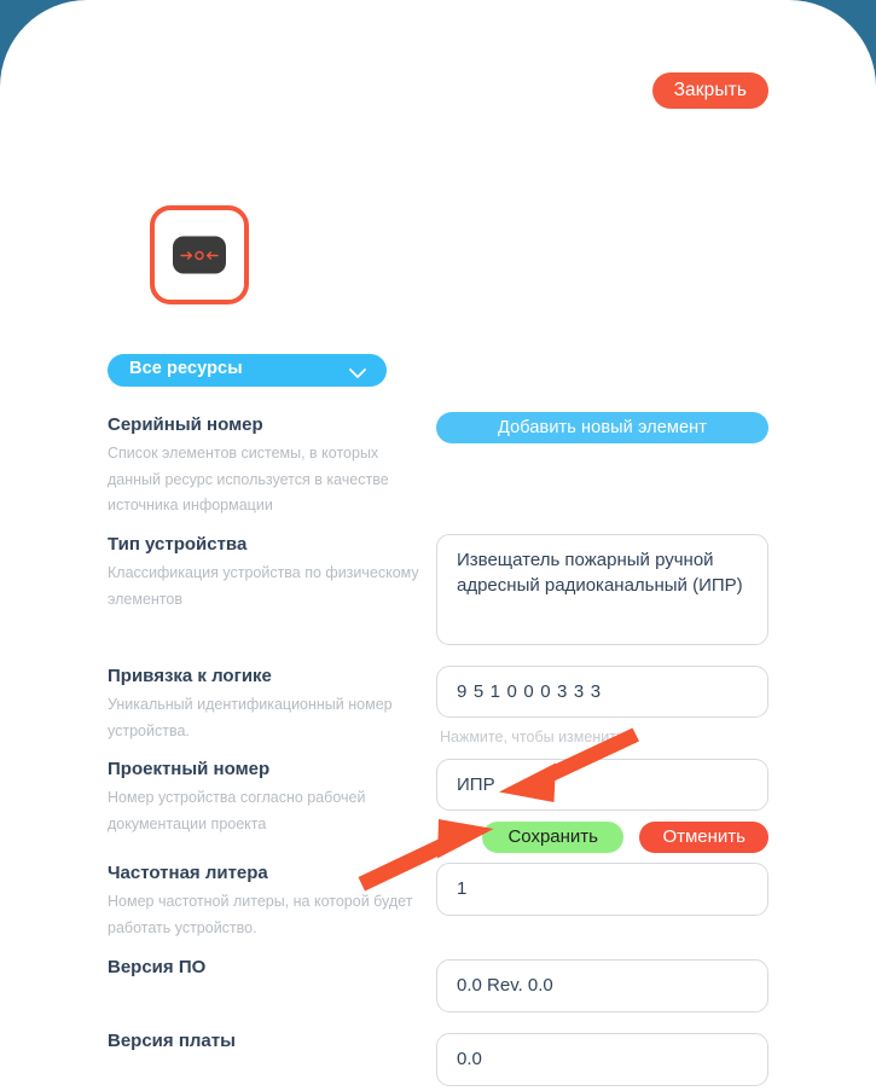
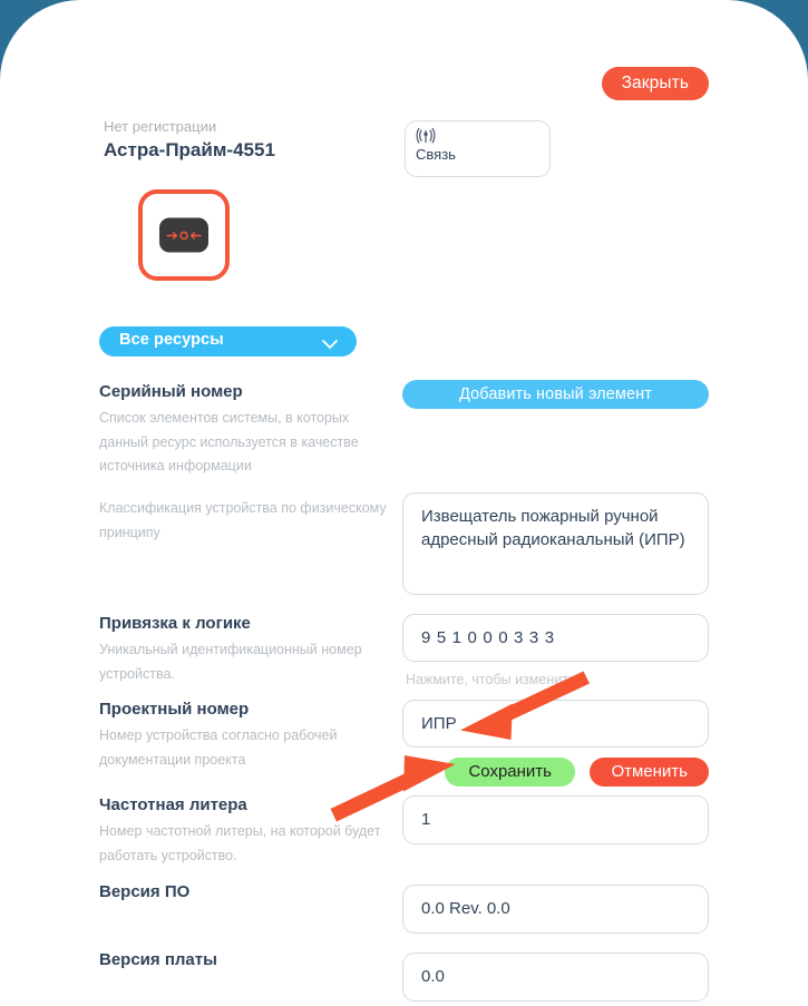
  Закрыть
+ Нет регистрации
+ Астра-Прайм-4551
+ Связь
  Все ресурсы
  Серийный номер
  Список элементов системы, в которых данный ресурс используется в качестве источника информации
  Добавить новый элемент
- Тип устройства
- Классификация устройства по физическому элементов
+ Классификация устройства по физическому принципу
  Извещатель пожарный ручной адресный радиоканальный (ИПР)
  Привязка к логике
  Уникальный идентификационный номер устройства.
  951000333
  Нажмите, чтобы измени
  Проектный номер
  Номер устройства согласно рабочей документации проекта
  ИПР
  Сохранить Отменить
  Частотная литера
  Номер частотной литеры, на которой будет работать устройство.
  1
  Версия ПО
  0.0 Rev. 0.0
  Версия платы
  0.0
